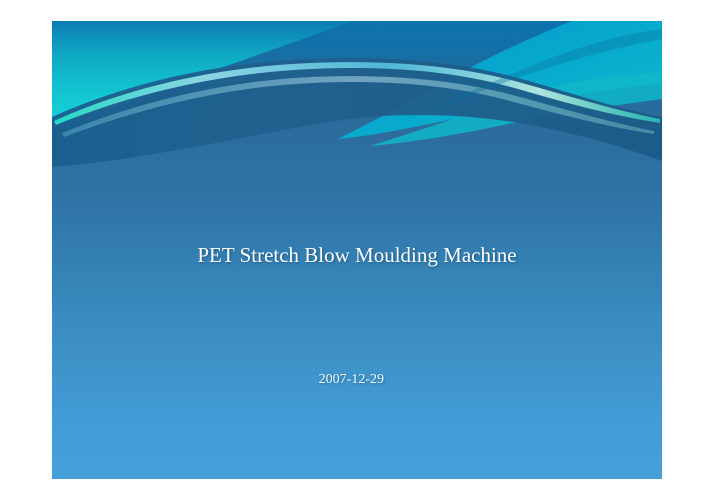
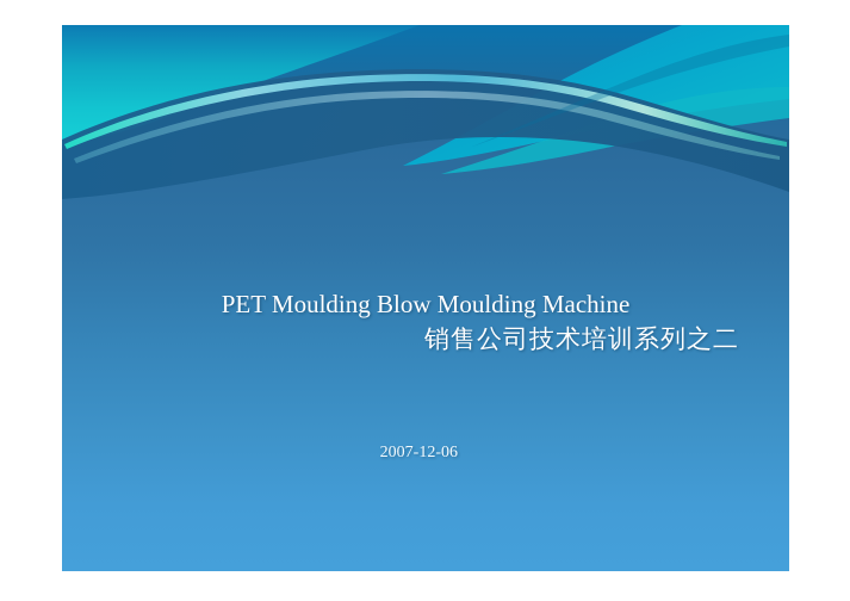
- PET Stretch Blow Moulding Machine
+ PET Moulding Blow Moulding Machine
+ 销售公司技术培训系列之二
- 2007-12-29
+ 2007-12-06
